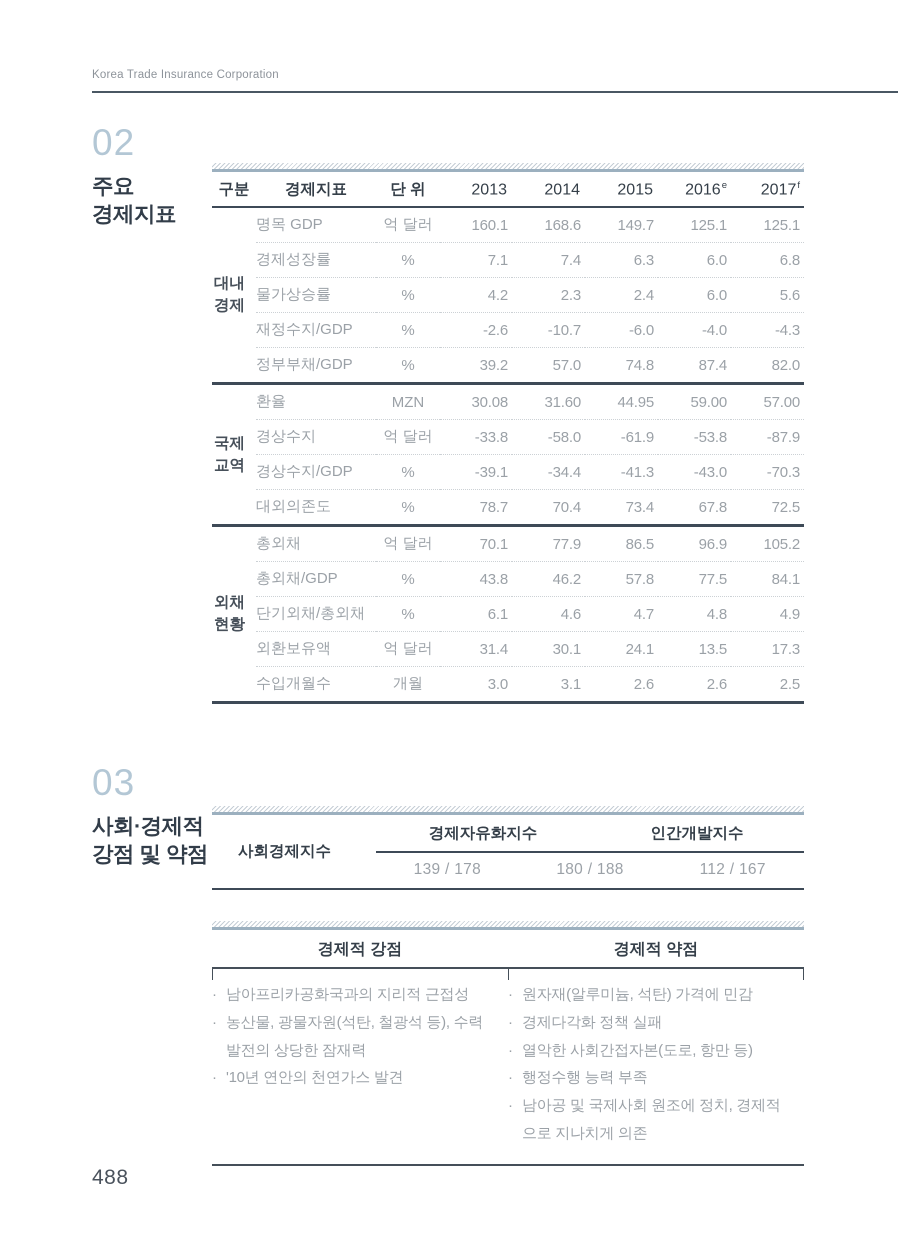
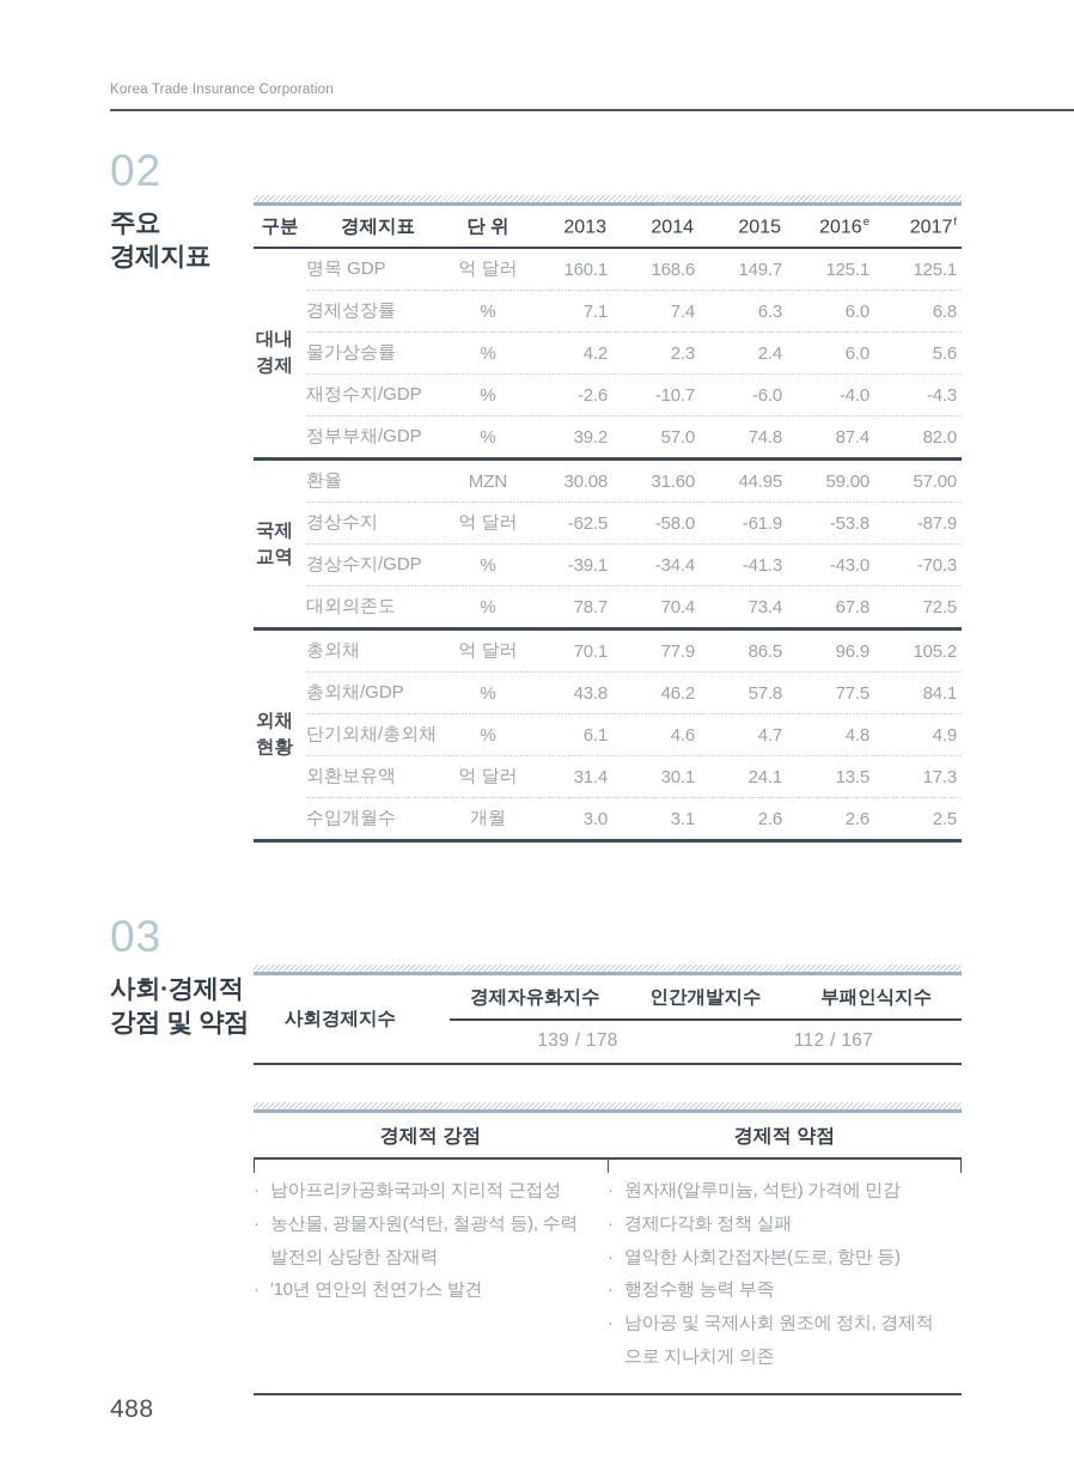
  Korea Trade Insurance Corporation
  02
  주요
  경제지표
  구분	경제지표	단 위	2013	2014	2015	2016e	2017f
  대내경제	명목 GDP	억 달러	160.1	168.6	149.7	125.1	125.1
  경제성장률	%	7.1	7.4	6.3	6.0	6.8
  물가상승률	%	4.2	2.3	2.4	6.0	5.6
  재정수지/GDP	%	-2.6	-10.7	-6.0	-4.0	-4.3
  정부부채/GDP	%	39.2	57.0	74.8	87.4	82.0
  국제교역	환율	MZN	30.08	31.60	44.95	59.00	57.00
- 경상수지	억 달러	-33.8	-58.0	-61.9	-53.8	-87.9
+ 경상수지	억 달러	-62.5	-58.0	-61.9	-53.8	-87.9
  경상수지/GDP	%	-39.1	-34.4	-41.3	-43.0	-70.3
  대외의존도	%	78.7	70.4	73.4	67.8	72.5
  외채현황	총외채	억 달러	70.1	77.9	86.5	96.9	105.2
  총외채/GDP	%	43.8	46.2	57.8	77.5	84.1
  단기외채/총외채	%	6.1	4.6	4.7	4.8	4.9
  외환보유액	억 달러	31.4	30.1	24.1	13.5	17.3
  수입개월수	개월	3.0	3.1	2.6	2.6	2.5
  03
  사회·경제적
  강점 및 약점
  사회경제지수
  경제자유화지수
  인간개발지수
+ 부패인식지수
  139 / 178
- 180 / 188
  112 / 167
  경제적 강점
  경제적 약점
  ·
  남아프리카공화국과의 지리적 근접성
  ·
  농산물, 광물자원(석탄, 철광석 등), 수력발전의 상당한 잠재력
  ·
  '10년 연안의 천연가스 발견
  ·
  원자재(알루미늄, 석탄) 가격에 민감
  ·
  경제다각화 정책 실패
  ·
  열악한 사회간접자본(도로, 항만 등)
  ·
  행정수행 능력 부족
  ·
  남아공 및 국제사회 원조에 정치, 경제적으로 지나치게 의존
  488
